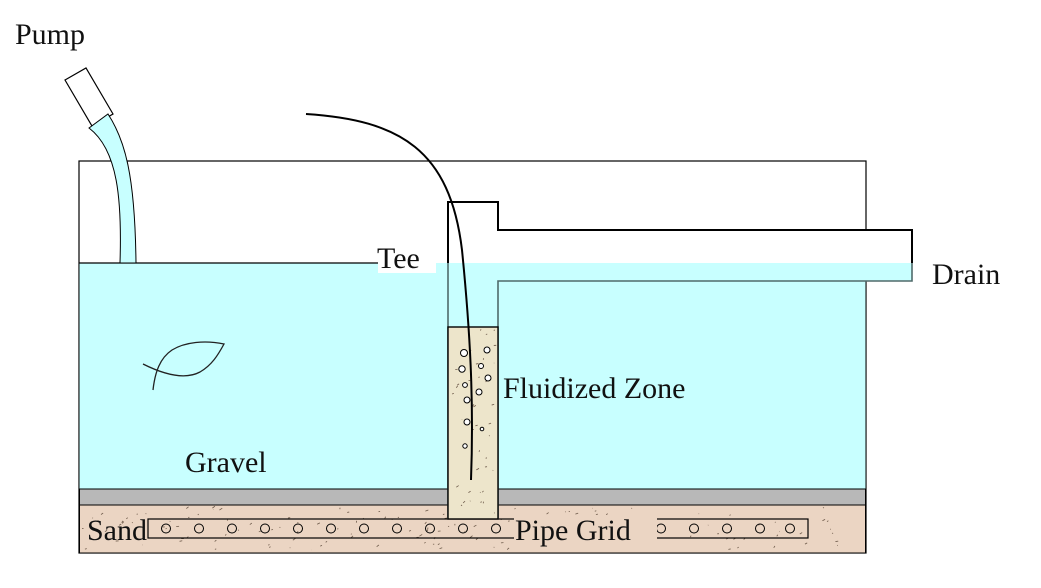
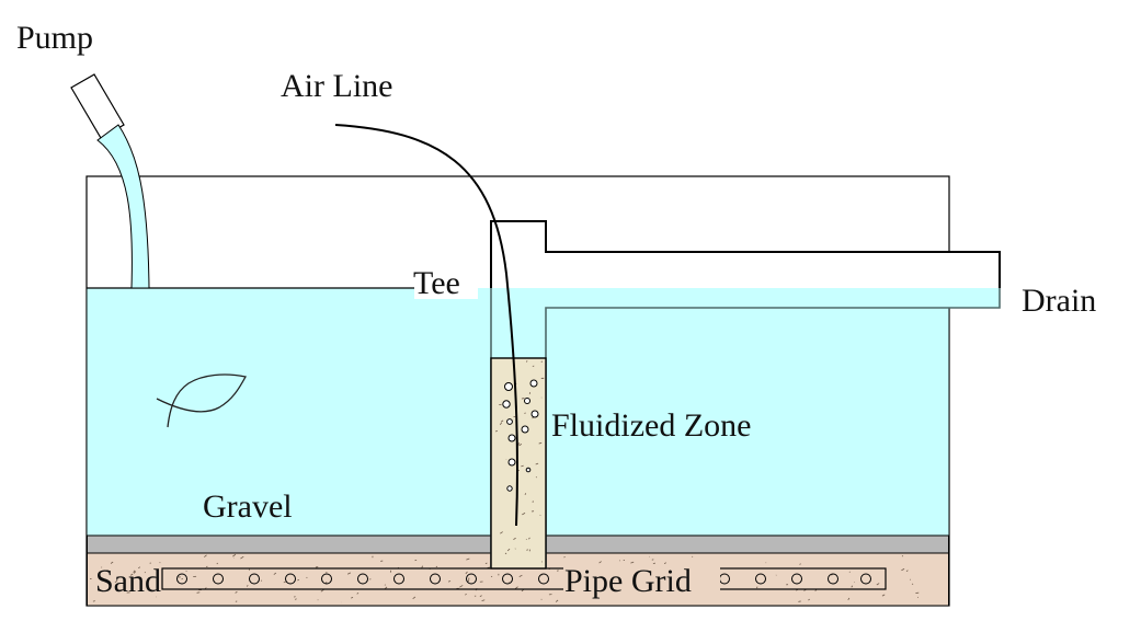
  Pump
+ Air Line
  Tee
  Drain
  Fluidized Zone
  Gravel
  Sand
  Pipe Grid
